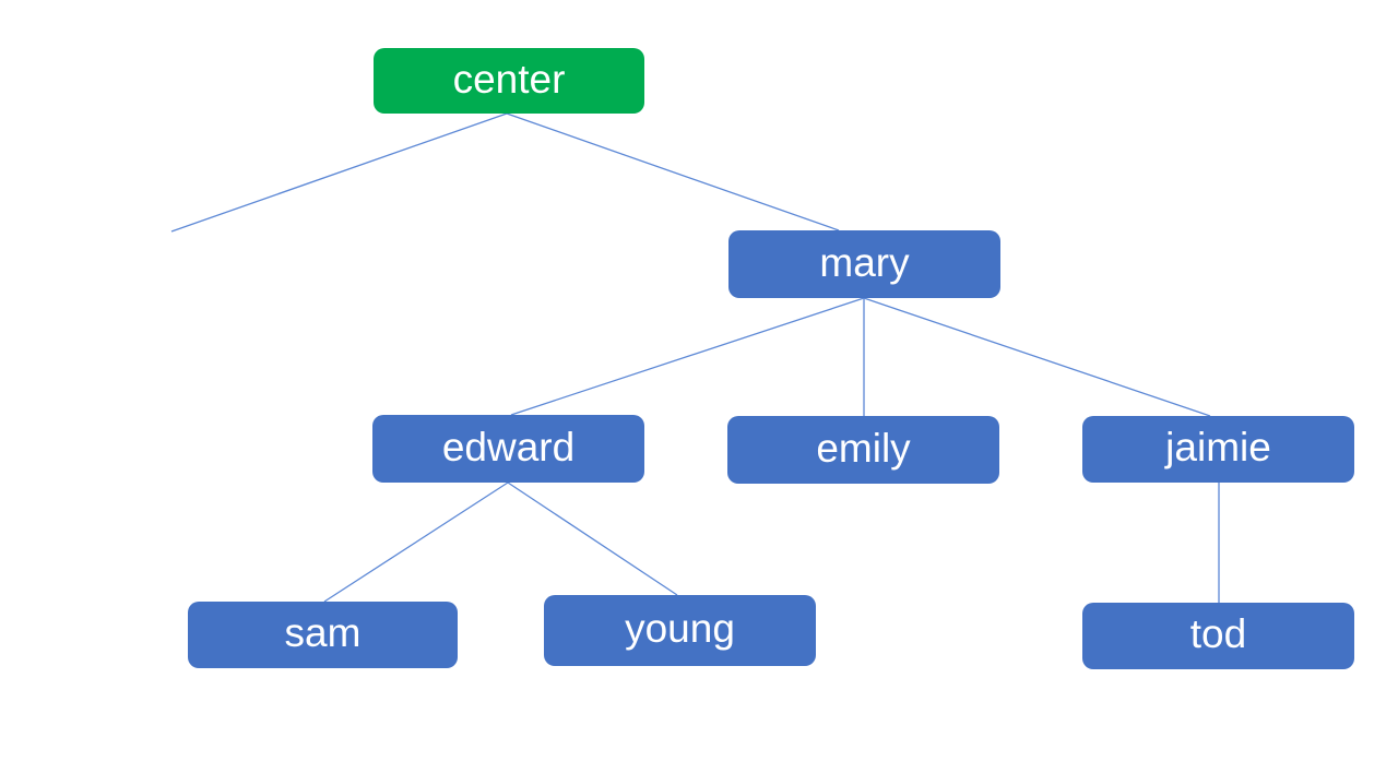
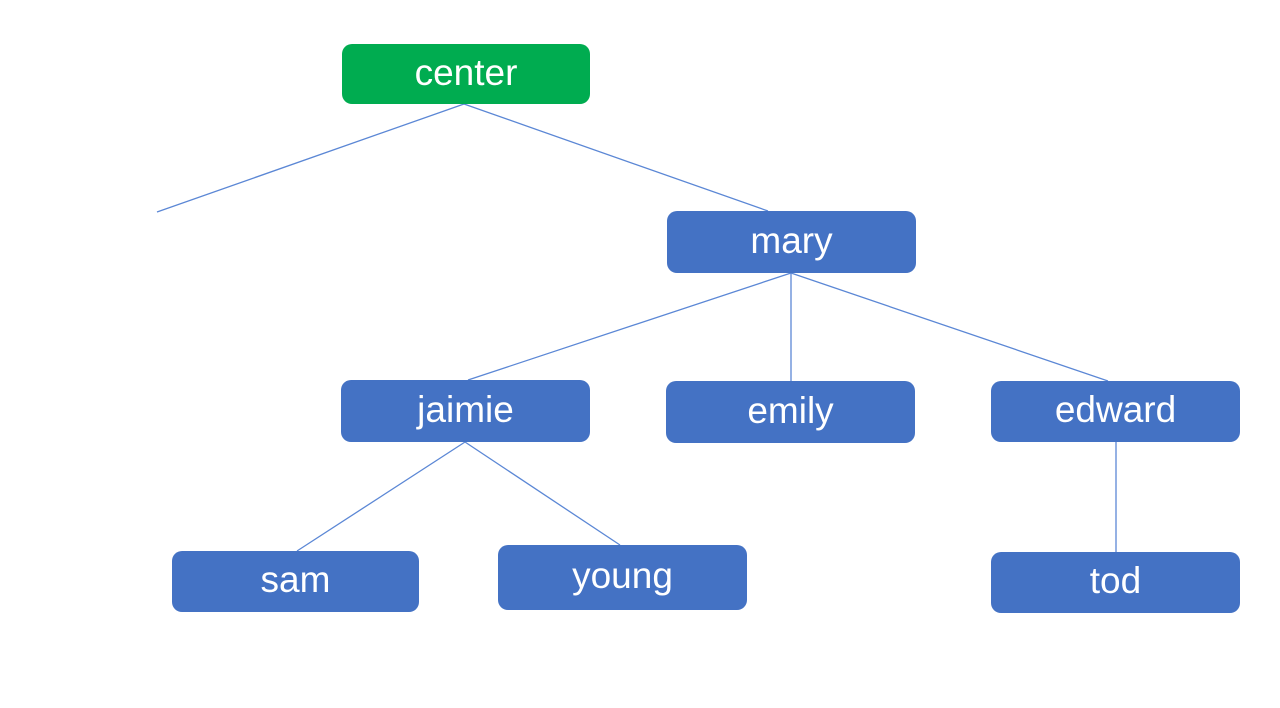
  center
  mary
- edward
+ jaimie
  emily
- jaimie
+ edward
  sam
  young
  tod
